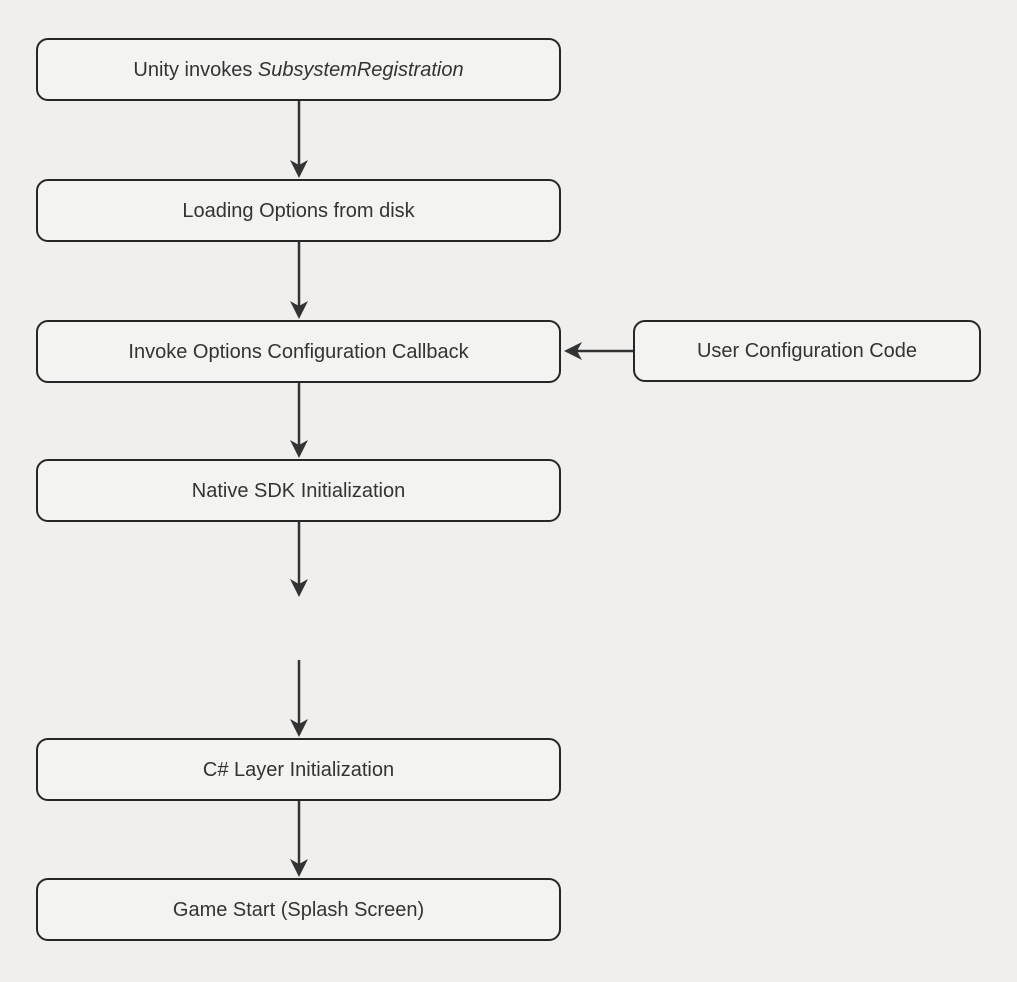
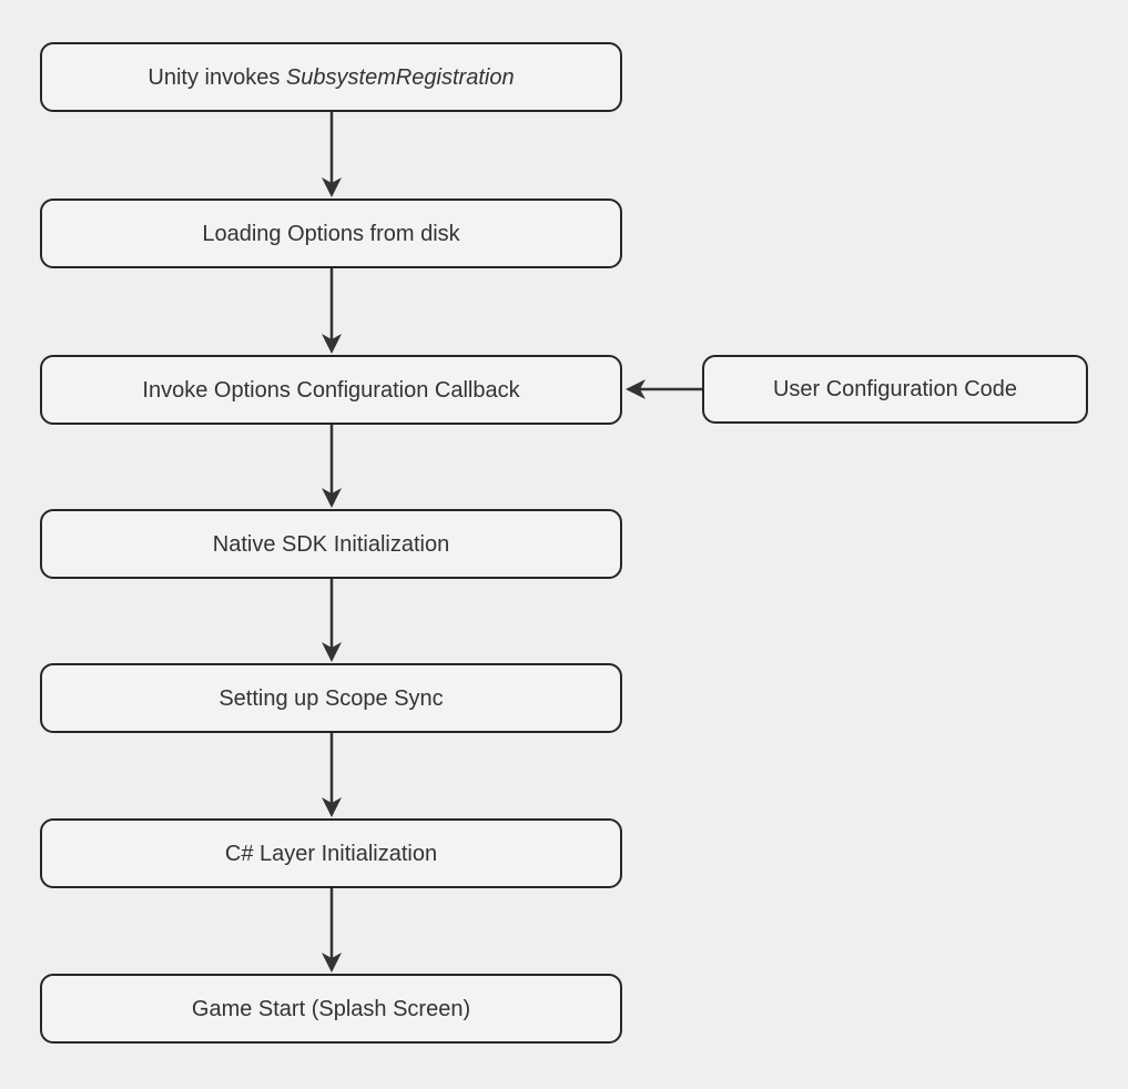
  Unity invokes SubsystemRegistration
  Loading Options from disk
  Invoke Options Configuration Callback
  User Configuration Code
  Native SDK Initialization
+ Setting up Scope Sync
  C# Layer Initialization
  Game Start (Splash Screen)
